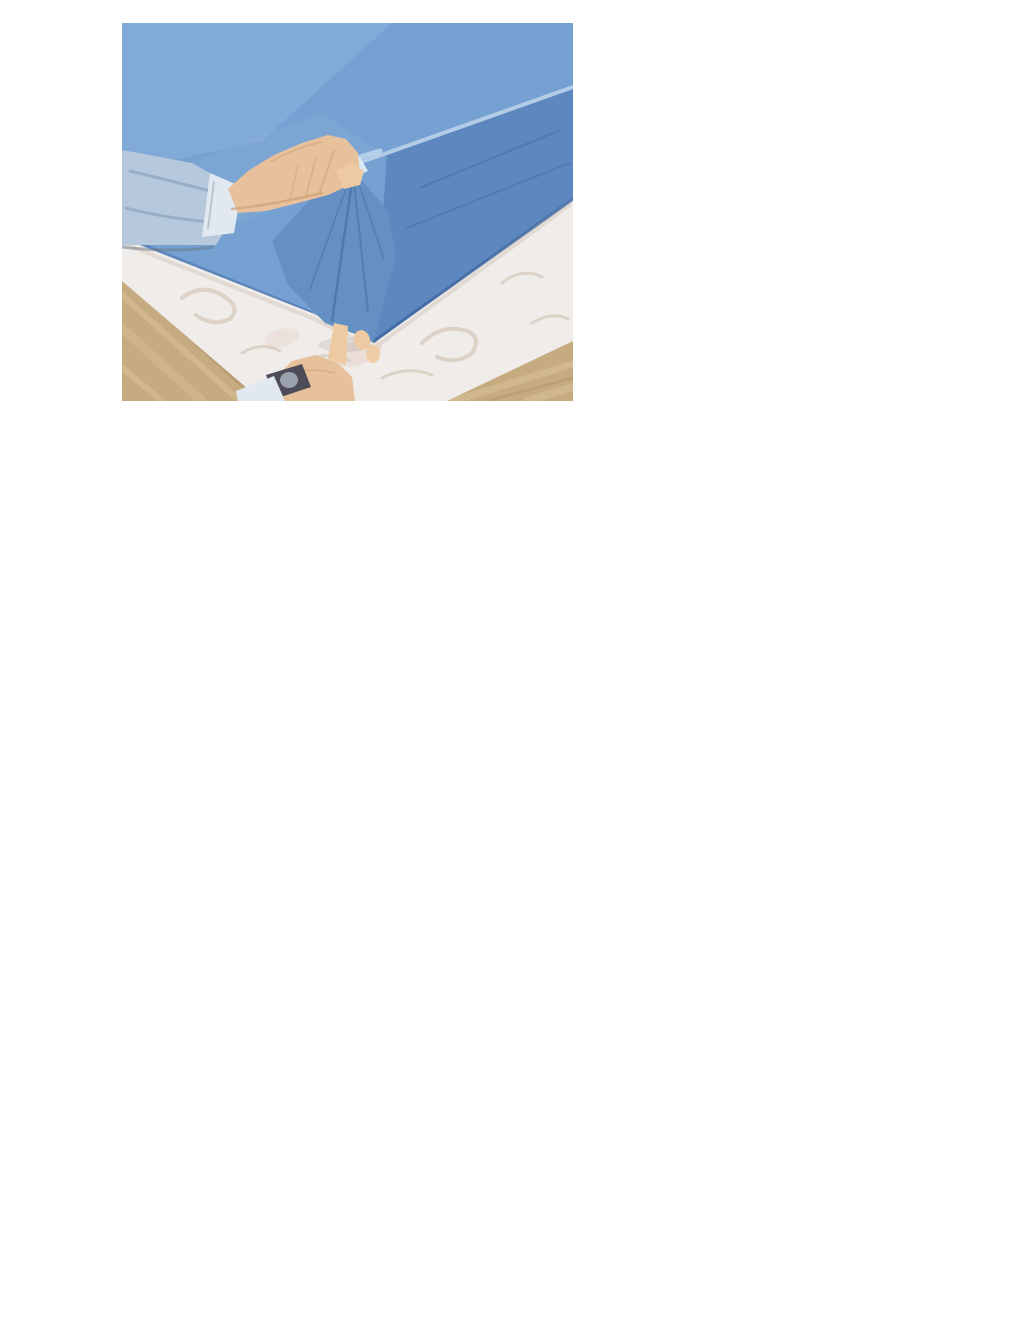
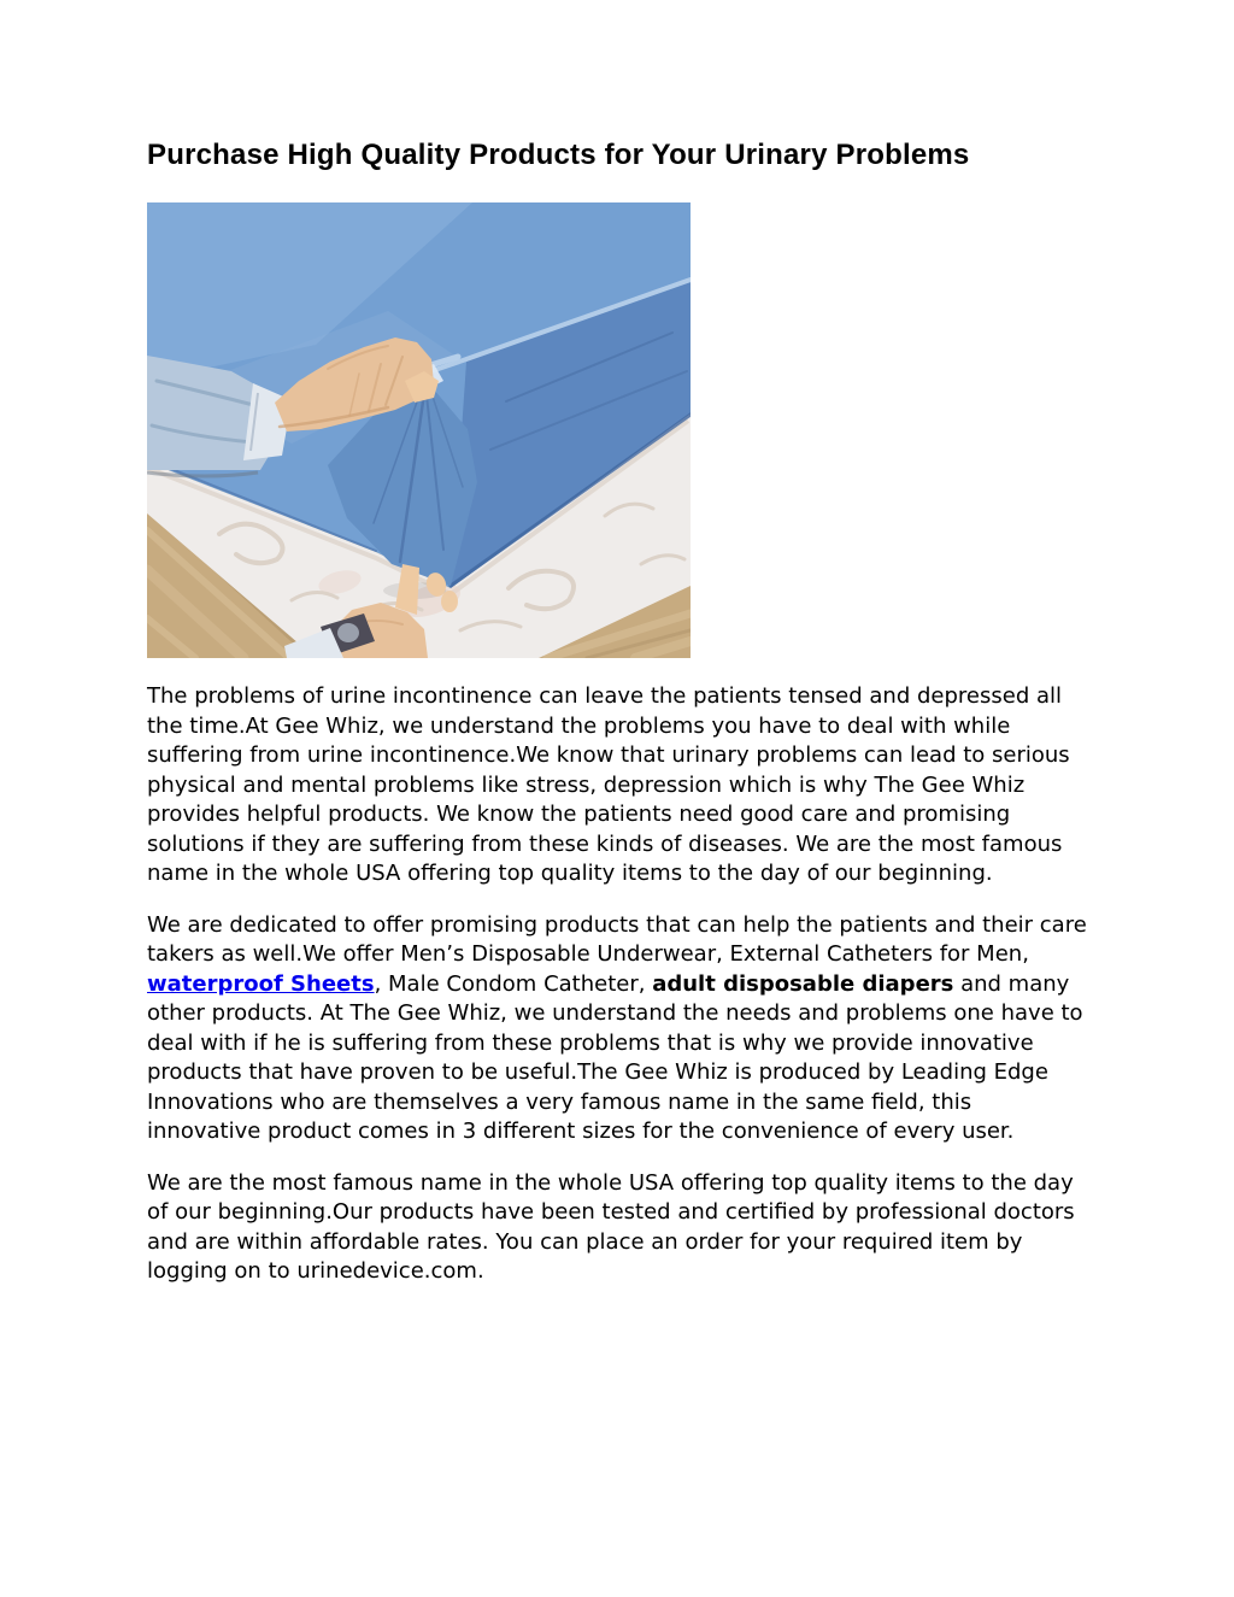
+ Purchase High Quality Products for Your Urinary Problems
+ The problems of urine incontinence can leave the patients tensed and depressed all the time.At Gee Whiz, we understand the problems you have to deal with while suffering from urine incontinence.We know that urinary problems can lead to serious physical and mental problems like stress, depression which is why The Gee Whiz provides helpful products. We know the patients need good care and promising solutions if they are suffering from these kinds of diseases. We are the most famous name in the whole USA offering top quality items to the day of our beginning.
+ We are dedicated to offer promising products that can help the patients and their care takers as well.We offer Men’s Disposable Underwear, External Catheters for Men, waterproof Sheets, Male Condom Catheter, adult disposable diapers and many other products. At The Gee Whiz, we understand the needs and problems one have to deal with if he is suffering from these problems that is why we provide innovative products that have proven to be useful.The Gee Whiz is produced by Leading Edge Innovations who are themselves a very famous name in the same field, this innovative product comes in 3 different sizes for the convenience of every user.
+ We are the most famous name in the whole USA offering top quality items to the day of our beginning.Our products have been tested and certified by professional doctors and are within affordable rates. You can place an order for your required item by logging on to urinedevice.com.
